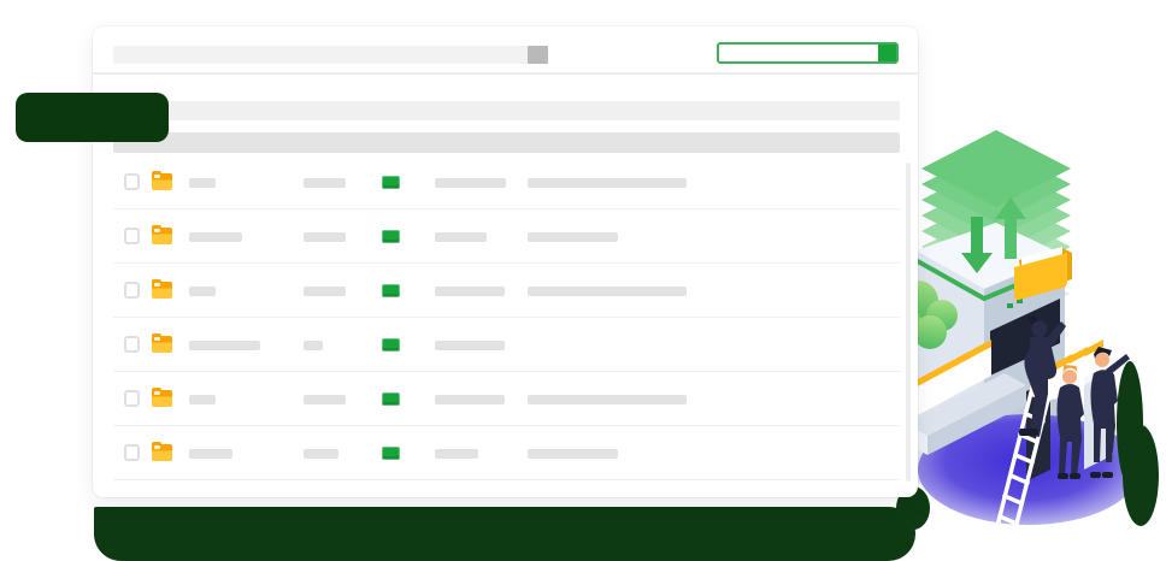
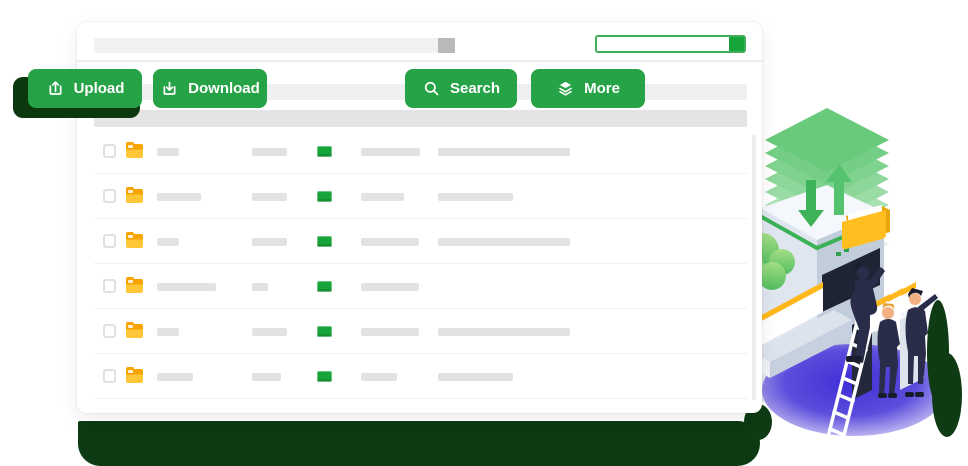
+ Upload
+ Download
+ Search
+ More
